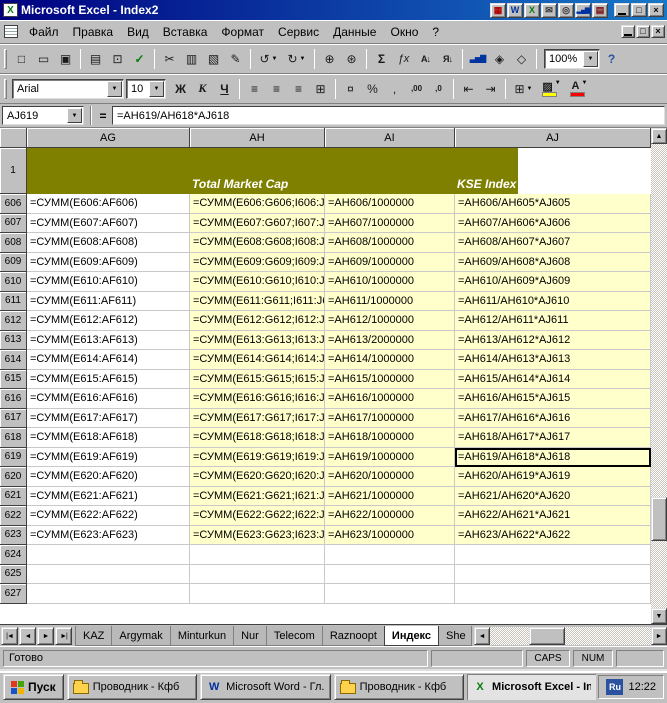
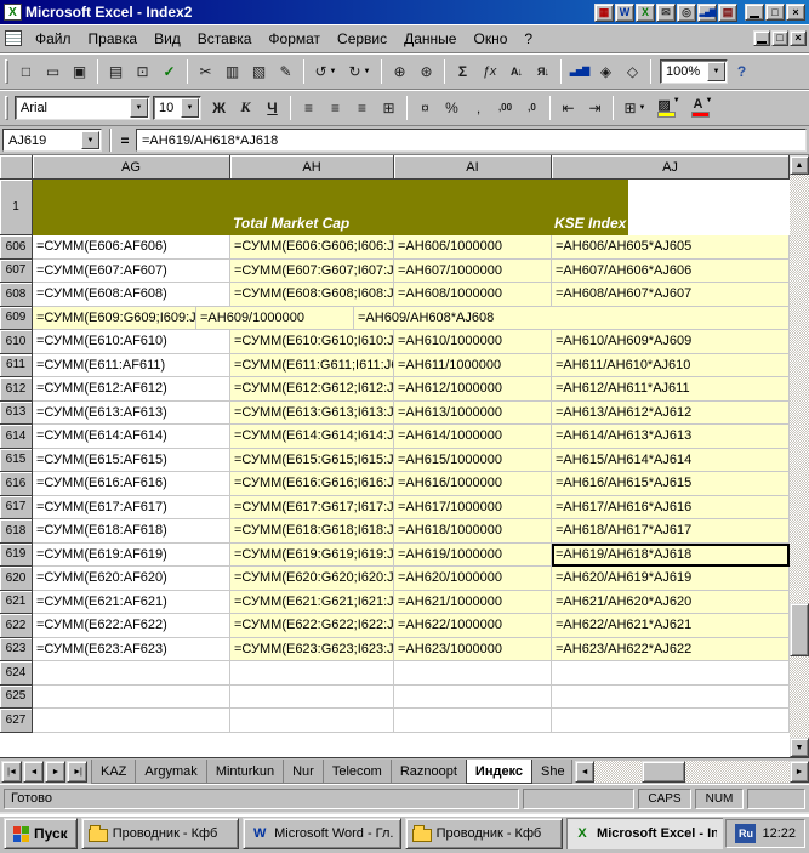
  X
  Microsoft Excel - Index2
  ▦
  W
  X
  ✉
  ◎
  ▤
  □
  ×
  Файл
  Правка
  Вид
  Вставка
  Формат
  Сервис
  Данные
  Окно
  ?
  □
  ×
  □
  ▭
  ▣
  ▤
  ⊡
  ✓
  ✂
  ▥
  ▧
  ✎
  ↺
  ↻
  ⊕
  ⊛
  Σ
  ƒx
  А↓
  Я↓
  ▃▅▇
  ◈
  ◇
  100%
  ?
  Arial
  10
  Ж
  К
  Ч
  ≡
  ≡
  ≡
  ⊞
  ¤
  %
  ,
  ,00
  ,0
  ⇤
  ⇥
  ⊞
  ▨
  А
  AJ619
  =
  =AH619/AH618*AJ618
  AG
  AH
  AI
  AJ
  1
  Total Market Cap
  KSE Index
  606
  =СУММ(E606:AF606)
  =СУММ(E606:G606;I606:J
  =AH606/1000000
  =AH606/AH605*AJ605
  607
  =СУММ(E607:AF607)
  =СУММ(E607:G607;I607:J
  =AH607/1000000
  =AH607/AH606*AJ606
  608
  =СУММ(E608:AF608)
  =СУММ(E608:G608;I608:J
  =AH608/1000000
  =AH608/AH607*AJ607
  609
- =СУММ(E609:AF609)
  =СУММ(E609:G609;I609:J
  =AH609/1000000
  =AH609/AH608*AJ608
  610
  =СУММ(E610:AF610)
  =СУММ(E610:G610;I610:J
  =AH610/1000000
  =AH610/AH609*AJ609
  611
  =СУММ(E611:AF611)
  =СУММ(E611:G611;I611:J
  =AH611/1000000
  =AH611/AH610*AJ610
  612
  =СУММ(E612:AF612)
  =СУММ(E612:G612;I612:J
  =AH612/1000000
  =AH612/AH611*AJ611
  613
  =СУММ(E613:AF613)
  =СУММ(E613:G613;I613:J
- =AH613/2000000
+ =AH613/1000000
  =AH613/AH612*AJ612
  614
  =СУММ(E614:AF614)
  =СУММ(E614:G614;I614:J
  =AH614/1000000
  =AH614/AH613*AJ613
  615
  =СУММ(E615:AF615)
  =СУММ(E615:G615;I615:J
  =AH615/1000000
  =AH615/AH614*AJ614
  616
  =СУММ(E616:AF616)
  =СУММ(E616:G616;I616:J
  =AH616/1000000
  =AH616/AH615*AJ615
  617
  =СУММ(E617:AF617)
  =СУММ(E617:G617;I617:J
  =AH617/1000000
  =AH617/AH616*AJ616
  618
  =СУММ(E618:AF618)
  =СУММ(E618:G618;I618:J
  =AH618/1000000
  =AH618/AH617*AJ617
  619
  =СУММ(E619:AF619)
  =СУММ(E619:G619;I619:J
  =AH619/1000000
  =AH619/AH618*AJ618
  620
  =СУММ(E620:AF620)
  =СУММ(E620:G620;I620:J
  =AH620/1000000
  =AH620/AH619*AJ619
  621
  =СУММ(E621:AF621)
  =СУММ(E621:G621;I621:J
  =AH621/1000000
  =AH621/AH620*AJ620
  622
  =СУММ(E622:AF622)
  =СУММ(E622:G622;I622:J
  =AH622/1000000
  =AH622/AH621*AJ621
  623
  =СУММ(E623:AF623)
  =СУММ(E623:G623;I623:J
  =AH623/1000000
  =AH623/AH622*AJ622
  624
  625
  627
  KAZ
  Argymak
  Minturkun
  Nur
  Telecom
  Raznoopt
  Индекс
  She
  Готово
  CAPS
  NUM
  Пуск
  Проводник - Кфб
  W
  Microsoft Word - Гл.
  Проводник - Кфб
  X
  Microsoft Excel - In
  Ru
  12:22
